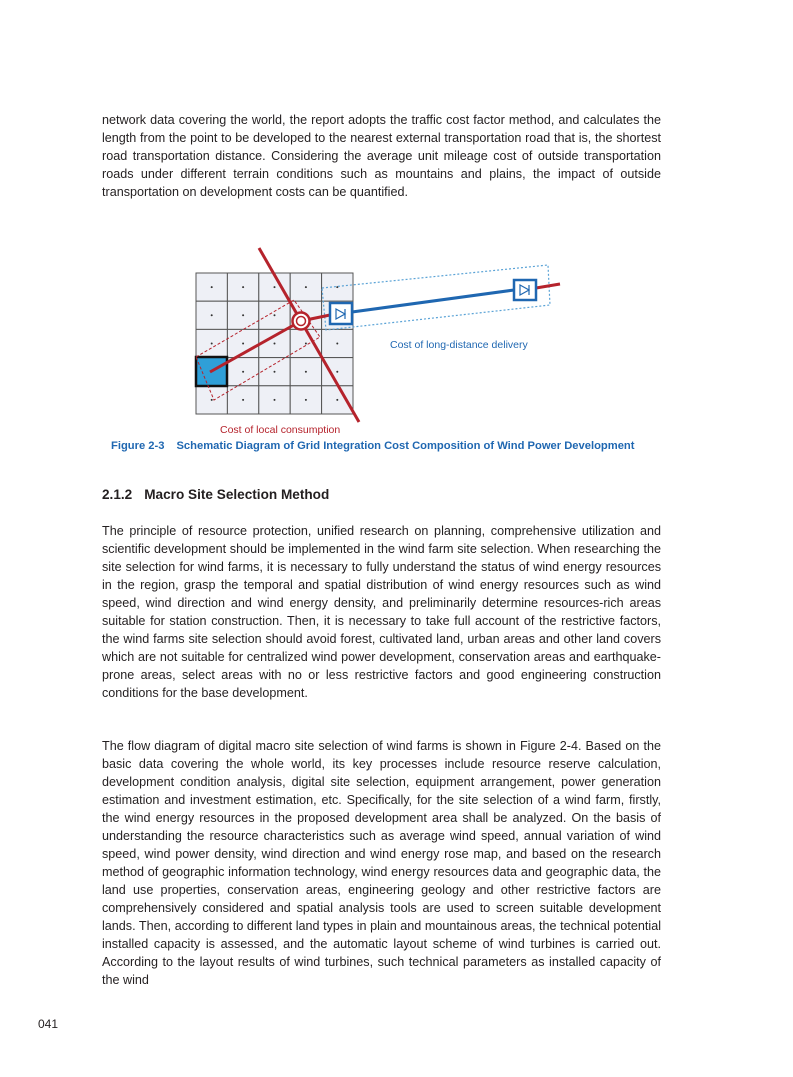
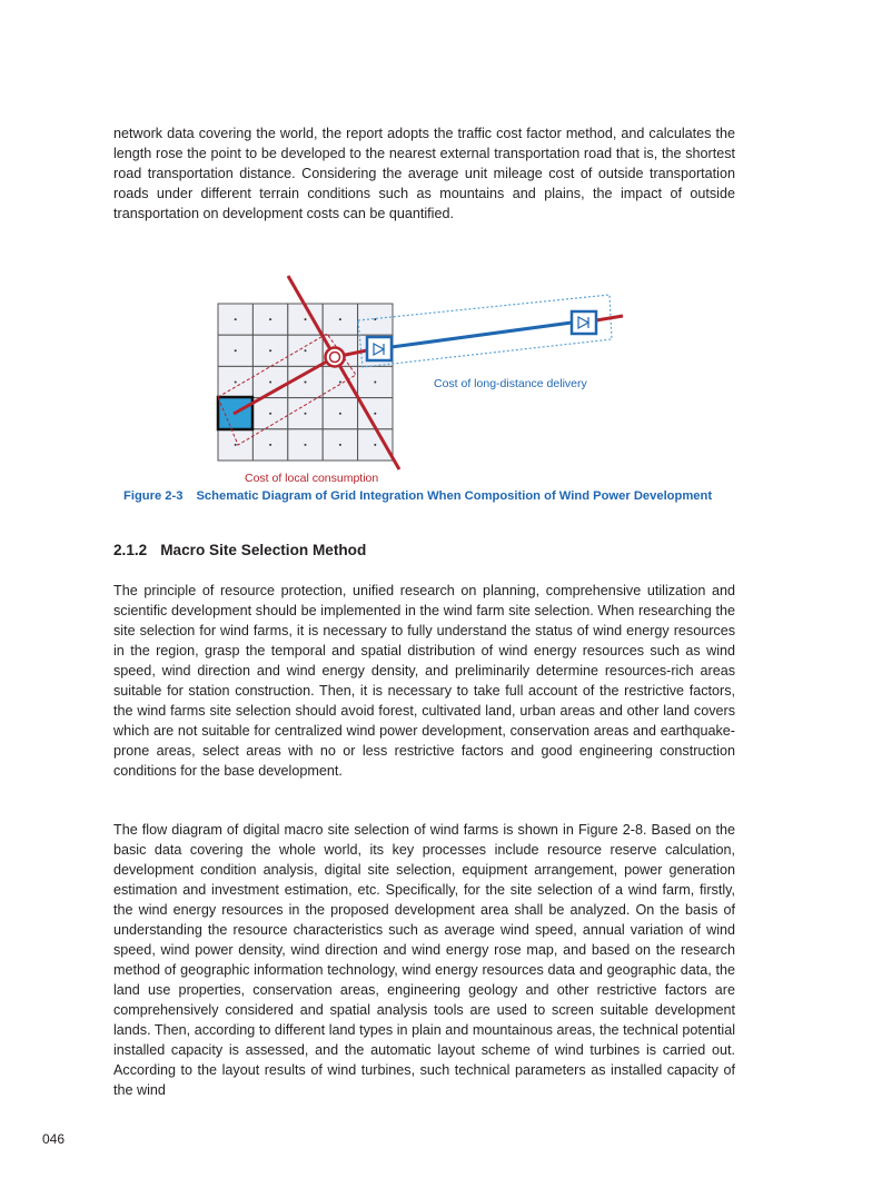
- network data covering the world, the report adopts the traffic cost factor method, and calculates the length from the point to be developed to the nearest external transportation road that is, the shortest road transportation distance. Considering the average unit mileage cost of outside transportation roads under different terrain conditions such as mountains and plains, the impact of outside transportation on development costs can be quantified.
+ network data covering the world, the report adopts the traffic cost factor method, and calculates the length rose the point to be developed to the nearest external transportation road that is, the shortest road transportation distance. Considering the average unit mileage cost of outside transportation roads under different terrain conditions such as mountains and plains, the impact of outside transportation on development costs can be quantified.
  Cost of long-distance delivery
  Cost of local consumption
- Figure 2-3 Schematic Diagram of Grid Integration Cost Composition of Wind Power Development
+ Figure 2-3 Schematic Diagram of Grid Integration When Composition of Wind Power Development
  2.1.2 Macro Site Selection Method
  The principle of resource protection, unified research on planning, comprehensive utilization and scientific development should be implemented in the wind farm site selection. When researching the site selection for wind farms, it is necessary to fully understand the status of wind energy resources in the region, grasp the temporal and spatial distribution of wind energy resources such as wind speed, wind direction and wind energy density, and preliminarily determine resources-rich areas suitable for station construction. Then, it is necessary to take full account of the restrictive factors, the wind farms site selection should avoid forest, cultivated land, urban areas and other land covers which are not suitable for centralized wind power development, conservation areas and earthquake-prone areas, select areas with no or less restrictive factors and good engineering construction conditions for the base development.
- The flow diagram of digital macro site selection of wind farms is shown in Figure 2-4. Based on the basic data covering the whole world, its key processes include resource reserve calculation, development condition analysis, digital site selection, equipment arrangement, power generation estimation and investment estimation, etc. Specifically, for the site selection of a wind farm, firstly, the wind energy resources in the proposed development area shall be analyzed. On the basis of understanding the resource characteristics such as average wind speed, annual variation of wind speed, wind power density, wind direction and wind energy rose map, and based on the research method of geographic information technology, wind energy resources data and geographic data, the land use properties, conservation areas, engineering geology and other restrictive factors are comprehensively considered and spatial analysis tools are used to screen suitable development lands. Then, according to different land types in plain and mountainous areas, the technical potential installed capacity is assessed, and the automatic layout scheme of wind turbines is carried out. According to the layout results of wind turbines, such technical parameters as installed capacity of the wind
+ The flow diagram of digital macro site selection of wind farms is shown in Figure 2-8. Based on the basic data covering the whole world, its key processes include resource reserve calculation, development condition analysis, digital site selection, equipment arrangement, power generation estimation and investment estimation, etc. Specifically, for the site selection of a wind farm, firstly, the wind energy resources in the proposed development area shall be analyzed. On the basis of understanding the resource characteristics such as average wind speed, annual variation of wind speed, wind power density, wind direction and wind energy rose map, and based on the research method of geographic information technology, wind energy resources data and geographic data, the land use properties, conservation areas, engineering geology and other restrictive factors are comprehensively considered and spatial analysis tools are used to screen suitable development lands. Then, according to different land types in plain and mountainous areas, the technical potential installed capacity is assessed, and the automatic layout scheme of wind turbines is carried out. According to the layout results of wind turbines, such technical parameters as installed capacity of the wind
- 041
+ 046
